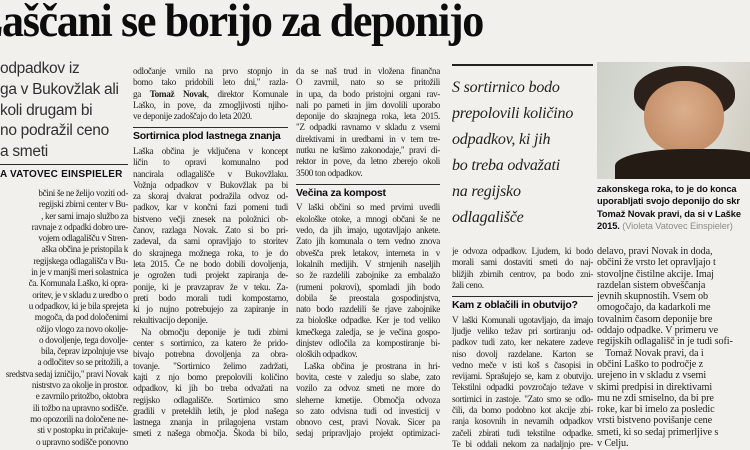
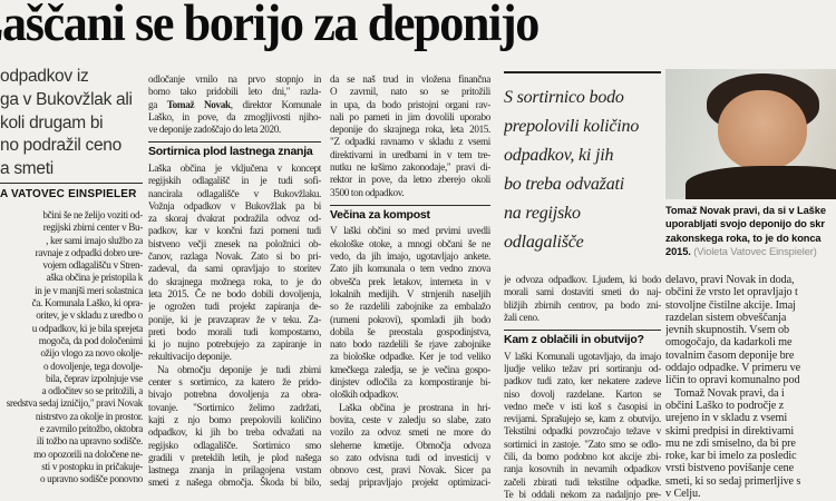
  aščani se borijo za deponijo
  odpadkov iz
  ga v Bukovžlak ali
  koli drugam bi
  no podražil ceno
  a smeti
  A VATOVEC EINSPIELER
  bčini še ne želijo voziti od-
  regijski zbirni center v Bu-
  , ker sami imajo službo za
  ravnaje z odpadki dobro ure-
  vojem odlagališču v Stren-
  aška občina je pristopila k
- regijskega odlagališča v Bu-
  in je v manjši meri solastnica
  ča. Komunala Laško, ki opra-
  oritev, je v skladu z uredbo o
  u odpadkov, ki je bila sprejeta
  mogoča, da pod določenimi
  ožijo vlogo za novo okolje-
  o dovoljenje, tega dovolje-
  bila, čeprav izpolnjuje vse
  a odločitev so se pritožili, a
  sredstva sedaj izničijo," pravi Novak
  nistrstvo za okolje in prostor.
  e zavrnilo pritožbo, oktobra
  ili tožbo na upravno sodišče.
  mo opozorili na določene ne-
  sti v postopku in pričakuje-
  o upravno sodišče ponovno
  odločanje vrnilo na prvo stopnjo in
  bomo tako pridobili leto dni," razla-
  ga Tomaž Novak, direktor Komunale
  Laško, in pove, da zmogljivosti njiho-
  ve deponije zadoščajo do leta 2020.
  Sortirnica plod lastnega znanja
  Laška občina je vključena v koncept
- ličin to opravi komunalno pod
+ regijskih odlagališč in je tudi sofi-
  nancirala odlagališče v Bukovžlaku.
  Vožnja odpadkov v Bukovžlak pa bi
  za skoraj dvakrat podražila odvoz od-
  padkov, kar v končni fazi pomeni tudi
  bistveno večji znesek na položnici ob-
  čanov, razlaga Novak. Zato si bo pri-
  zadeval, da sami opravljajo to storitev
  do skrajnega možnega roka, to je do
  leta 2015. Če ne bodo dobili dovoljenja,
  je ogrožen tudi projekt zapiranja de-
  ponije, ki je pravzaprav že v teku. Za-
  preti bodo morali tudi kompostarno,
  ki jo nujno potrebujejo za zapiranje in
  rekultivacijo deponije.
  Na območju deponije je tudi zbirni
  center s sortirnico, za katero že prido-
  bivajo potrebna dovoljenja za obra-
  tovanje. "Sortirnico želimo zadržati,
  kajti z njo bomo prepolovili količino
  odpadkov, ki jih bo treba odvažati na
  regijsko odlagališče. Sortirnico smo
  gradili v preteklih letih, je plod našega
  lastnega znanja in prilagojena vrstam
  smeti z našega območja. Škoda bi bilo,
  da se naš trud in vložena finančna
  O zavrnil, nato so se pritožili
  in upa, da bodo pristojni organi rav-
  nali po pameti in jim dovolili uporabo
  deponije do skrajnega roka, leta 2015.
  "Z odpadki ravnamo v skladu z vsemi
  direktivami in uredbami in v tem tre-
  nutku ne kršimo zakonodaje," pravi di-
  rektor in pove, da letno zberejo okoli
  3500 ton odpadkov.
  Večina za kompost
  V laški občini so med prvimi uvedli
  ekološke otoke, a mnogi občani še ne
  vedo, da jih imajo, ugotavljajo ankete.
  Zato jih komunala o tem vedno znova
  obvešča prek letakov, interneta in v
  lokalnih medijih. V strnjenih naseljih
  so že razdelili zabojnike za embalažo
  (rumeni pokrovi), spomladi jih bodo
  dobila še preostala gospodinjstva,
  nato bodo razdelili še rjave zabojnike
  za biološke odpadke. Ker je tod veliko
  kmečkega zaledja, se je večina gospo-
  dinjstev odločila za kompostiranje bi-
  oloških odpadkov.
  Laška občina je prostrana in hri-
  bovita, ceste v zaledju so slabe, zato
  vozilo za odvoz smeti ne more do
  sleherne kmetije. Območja odvoza
  so zato odvisna tudi od investicij v
  obnovo cest, pravi Novak. Sicer pa
  sedaj pripravljajo projekt optimizaci-
  S sortirnico bodo
  prepolovili količino
  odpadkov, ki jih
  bo treba odvažati
  na regijsko
  odlagališče
  je odvoza odpadkov. Ljudem, ki bodo
  morali sami dostaviti smeti do naj-
  bližjih zbirnih centrov, pa bodo zni-
  žali ceno.
  Kam z oblačili in obutvijo?
  V laški Komunali ugotavljajo, da imajo
  ljudje veliko težav pri sortiranju od-
  padkov tudi zato, ker nekatere zadeve
  niso dovolj razdelane. Karton se
  vedno meče v isti koš s časopisi in
  revijami. Sprašujejo se, kam z obutvijo.
  Tekstilni odpadki povzročajo težave v
  sortirnici in zastoje. "Zato smo se odlo-
  čili, da bomo podobno kot akcije zbi-
  ranja kosovnih in nevarnih odpadkov
  začeli zbirati tudi tekstilne odpadke.
  Te bi oddali nekom za nadaljnjo pre-
- zakonskega roka, to je do konca
+ Tomaž Novak pravi, da si v Laške
  uporabljati svojo deponijo do skr
- Tomaž Novak pravi, da si v Laške
+ zakonskega roka, to je do konca
  2015. (Violeta Vatovec Einspieler)
  delavo, pravi Novak in doda,
  občini že vrsto let opravljajo t
  stovoljne čistilne akcije. Imaj
  razdelan sistem obveščanja
  jevnih skupnostih. Vsem ob
  omogočajo, da kadarkoli me
  tovalnim časom deponije bre
  oddajo odpadke. V primeru ve
- regijskih odlagališč in je tudi sofi-
+ ličin to opravi komunalno pod
  Tomaž Novak pravi, da i
  občini Laško to področje z
  urejeno in v skladu z vsemi
  skimi predpisi in direktivami
  mu ne zdi smiselno, da bi pre
  roke, kar bi imelo za posledic
  vrsti bistveno povišanje cene
  smeti, ki so sedaj primerljive s
  v Celju.
